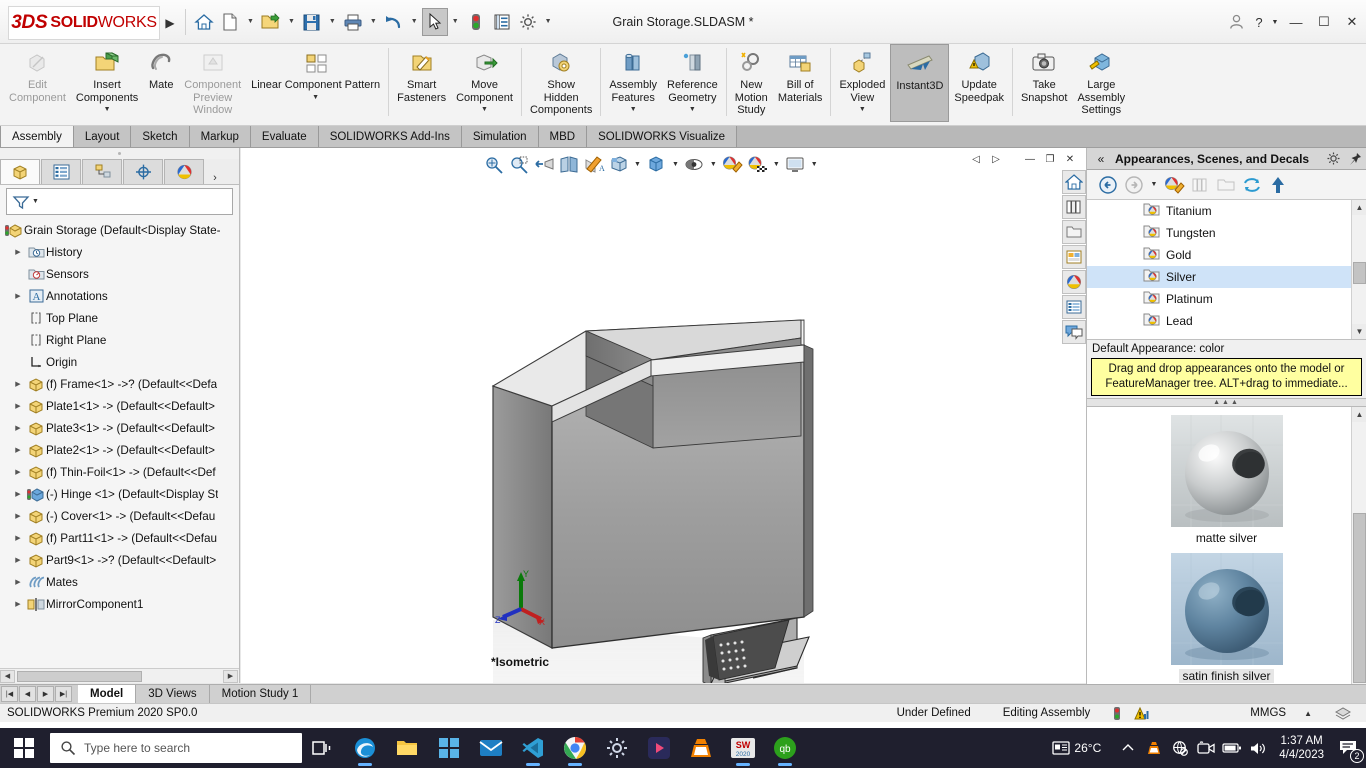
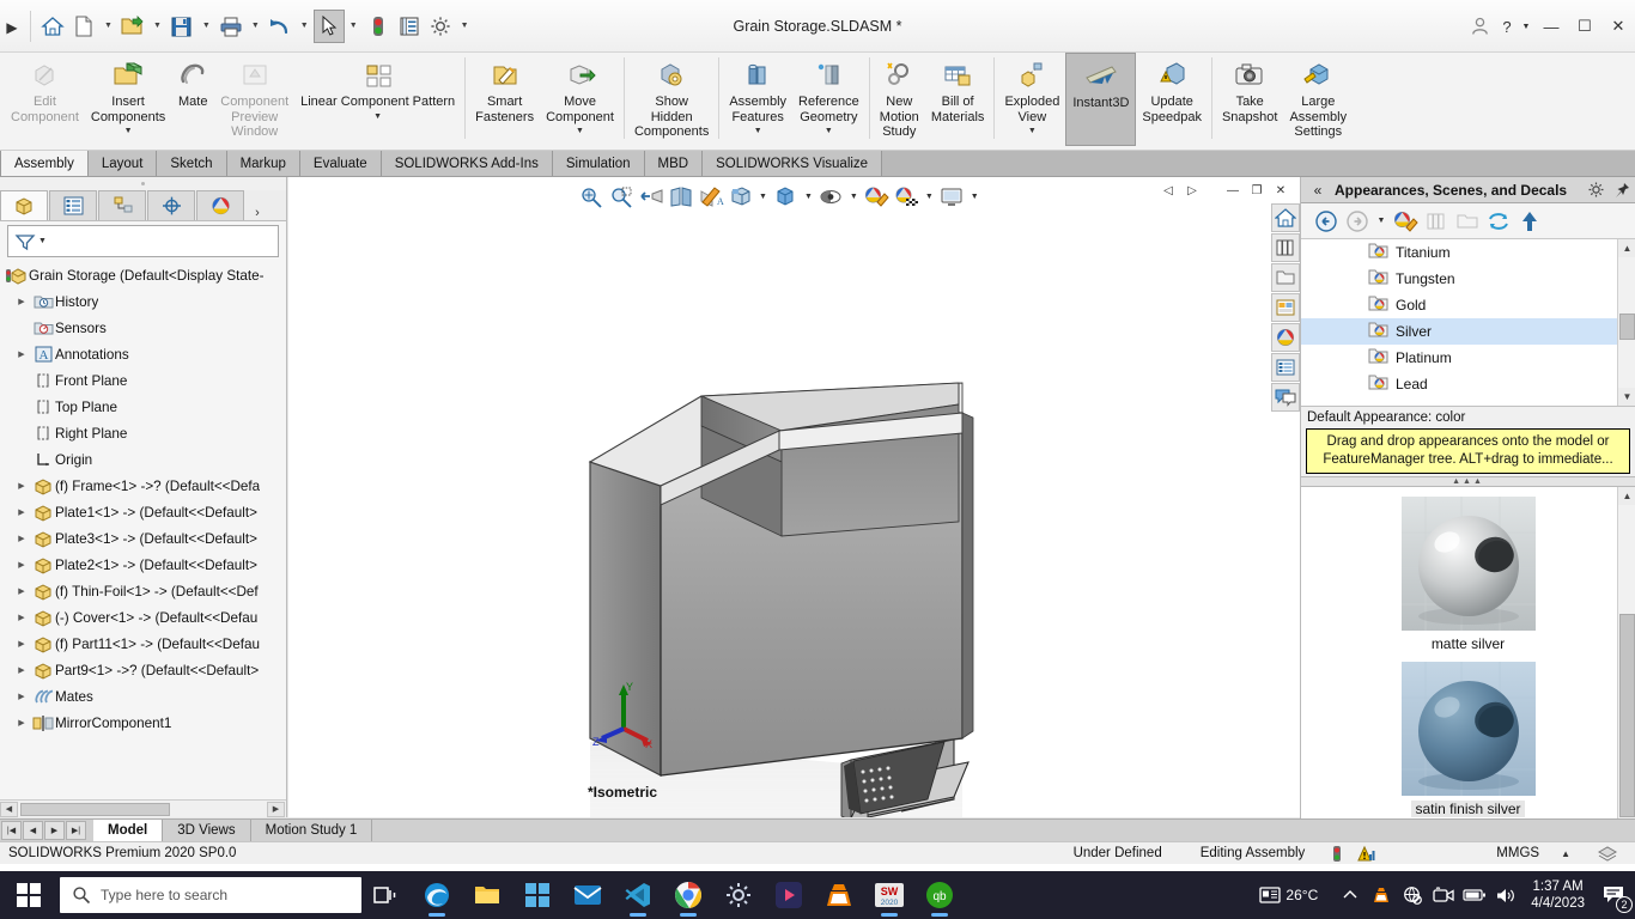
- 3DS
- SOLID
- WORKS
  ▶
  Grain Storage.SLDASM *
  ?
  —
  ☐
  ✕
  Edit
  Component
  Insert
  Components
  Mate
  Component
  Preview
  Window
  Linear Component Pattern
  Smart
  Fasteners
  Move
  Component
  Show
  Hidden
  Components
  Assembly
  Features
  Reference
  Geometry
  New
  Motion
  Study
  Bill of
  Materials
  Exploded
  View
  Instant3D
  Update
  Speedpak
  Take
  Snapshot
  Large
  Assembly
  Settings
  Assembly
  Layout
  Sketch
  Markup
  Evaluate
  SOLIDWORKS Add-Ins
  Simulation
  MBD
  SOLIDWORKS Visualize
  ›
  Grain Storage (Default<Display State-
  History
  Sensors
  A
  Annotations
+ Front Plane
  Top Plane
  Right Plane
  Origin
  (f) Frame<1> ->? (Default<<Defa
  Plate1<1> -> (Default<<Default>
  Plate3<1> -> (Default<<Default>
  Plate2<1> -> (Default<<Default>
  (f) Thin-Foil<1> -> (Default<<Def
- (-) Hinge <1> (Default<Display St
  (-) Cover<1> -> (Default<<Defau
  (f) Part11<1> -> (Default<<Defau
  Part9<1> ->? (Default<<Default>
  Mates
  MirrorComponent1
  ◁
  ▷
  —
  ❐
  ✕
  A
  Y
  X
  Z
  *Isometric
  «
  Appearances, Scenes, and Decals
  Titanium
  Tungsten
  Gold
  Silver
  Platinum
  Lead
  ▲
  ▼
  Default Appearance: color
  Drag and drop appearances onto the model or FeatureManager tree. ALT+drag to immediate...
  matte silver
  satin finish silver
  ▲
  Model
  3D Views
  Motion Study 1
  SOLIDWORKS Premium 2020 SP0.0
  Under Defined
  Editing Assembly
  MMGS
  ▲
  Type here to search
  SW
  qb
  26°C
  1:37 AM
  4/4/2023
  2
